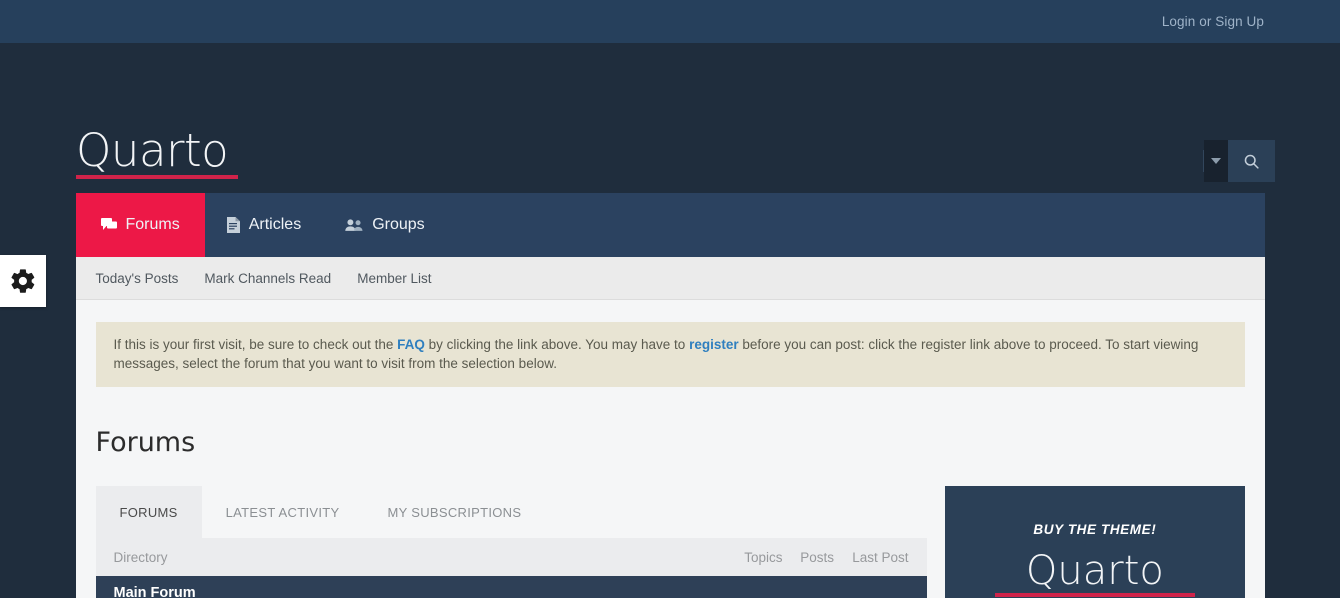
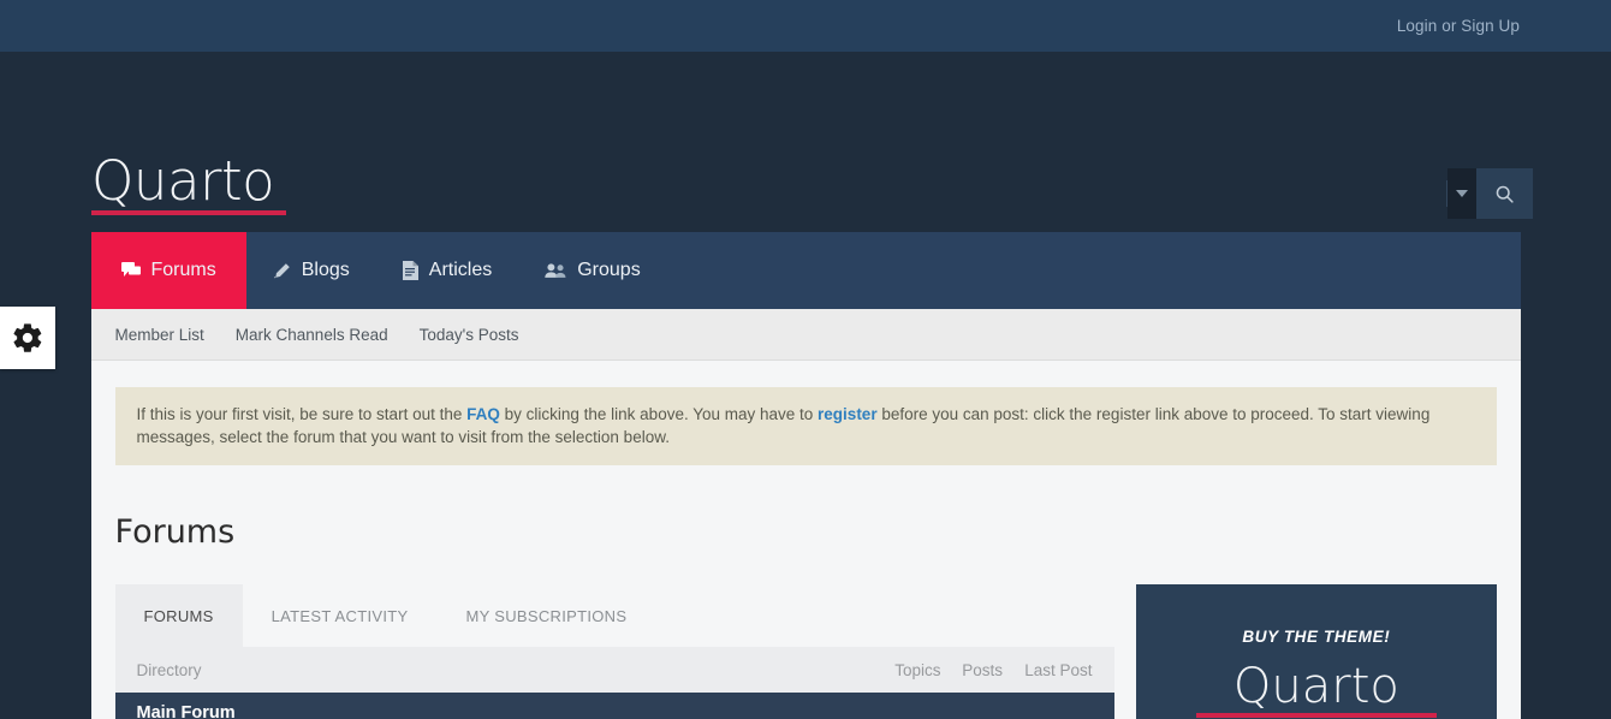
  Login or Sign Up
  Quarto
  Forums
+ Blogs
  Articles
  Groups
- Today's Posts
+ Member List
  Mark Channels Read
- Member List
+ Today's Posts
- If this is your first visit, be sure to check out the FAQ by clicking the link above. You may have to register before you can post: click the register link above to proceed. To start viewing messages, select the forum that you want to visit from the selection below.
+ If this is your first visit, be sure to start out the FAQ by clicking the link above. You may have to register before you can post: click the register link above to proceed. To start viewing messages, select the forum that you want to visit from the selection below.
  Forums
  FORUMS
  LATEST ACTIVITY
  MY SUBSCRIPTIONS
  Directory
  Topics
  Posts
  Last Post
  Main Forum
  BUY THE THEME!
  Quarto
